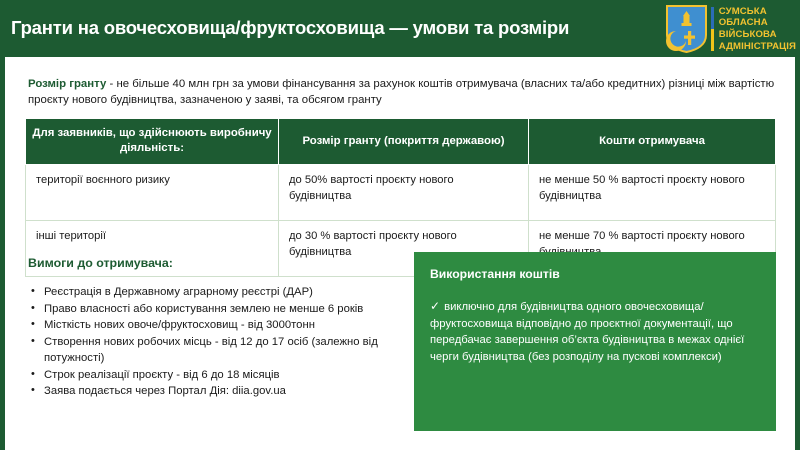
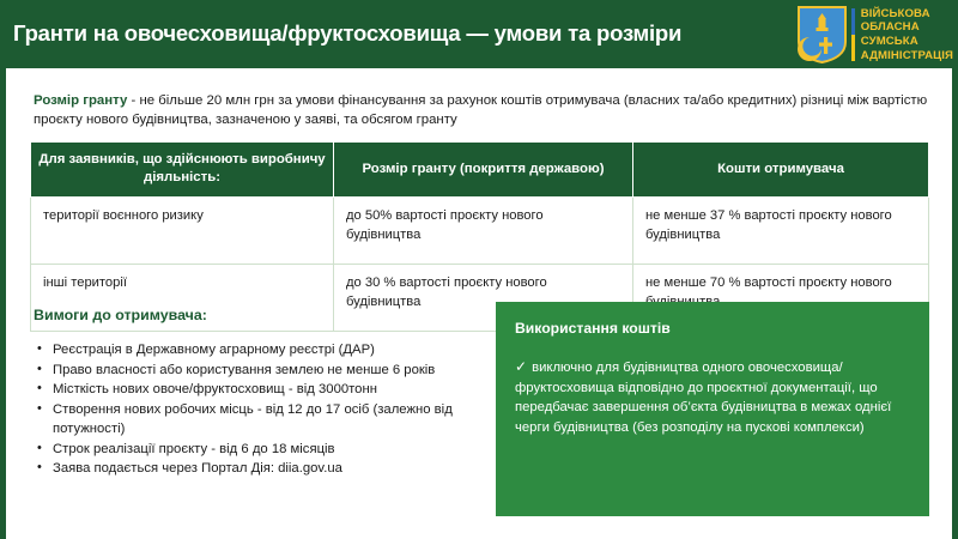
  Гранти на овочесховища/фруктосховища — умови та розміри
- СУМСЬКА
+ ВІЙСЬКОВА
  ОБЛАСНА
- ВІЙСЬКОВА
+ СУМСЬКА
  АДМІНІСТРАЦІЯ
- Розмір гранту - не більше 40 млн грн за умови фінансування за рахунок коштів отримувача (власних та/або кредитних) різниці між вартістю проєкту нового будівництва, зазначеною у заяві, та обсягом гранту
+ Розмір гранту - не більше 20 млн грн за умови фінансування за рахунок коштів отримувача (власних та/або кредитних) різниці між вартістю проєкту нового будівництва, зазначеною у заяві, та обсягом гранту
  Для заявників, що здійснюють виробничу діяльність:	Розмір гранту (покриття державою)	Кошти отримувача
- території воєнного ризику	до 50% вартості проєкту нового будівництва	не менше 50 % вартості проєкту нового будівництва
+ території воєнного ризику	до 50% вартості проєкту нового будівництва	не менше 37 % вартості проєкту нового будівництва
  інші території	до 30 % вартості проєкту нового будівництва	не менше 70 % вартості проєкту нового
  Вимоги до отримувача:
  Реєстрація в Державному аграрному реєстрі (ДАР)
  Право власності або користування землею не менше 6 років
  Місткість нових овоче/фруктосховищ - від 3000тонн
  Створення нових робочих місць - від 12 до 17 осіб (залежно від потужності)
  Строк реалізації проєкту - від 6 до 18 місяців
  Заява подається через Портал Дія: diia.gov.ua
  Використання коштів
  ✓ виключно для будівництва одного овочесховища/фруктосховища відповідно до проєктної документації, що передбачає завершення об’єкта будівництва в межах однієї черги будівництва (без розподілу на пускові комплекси)
